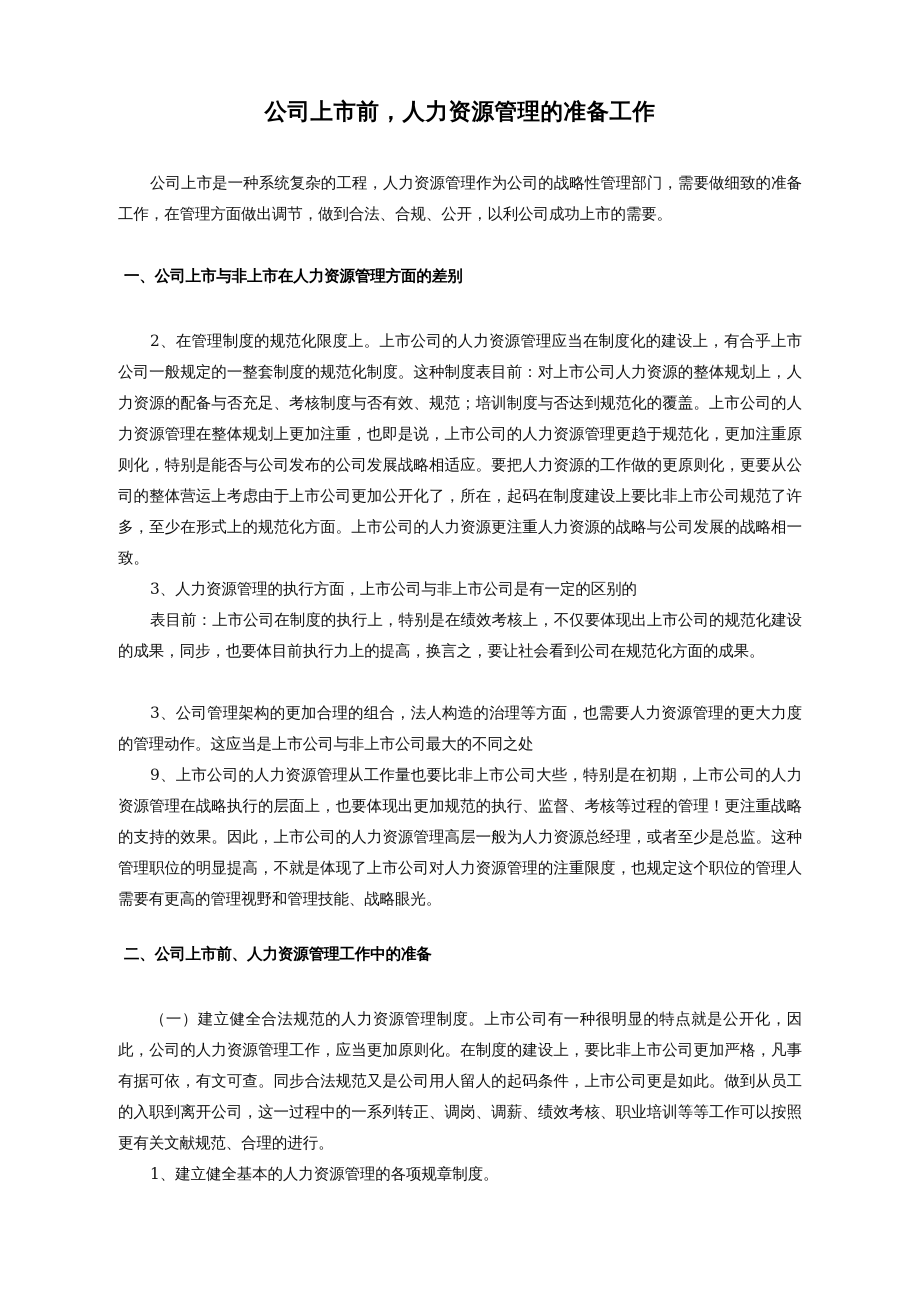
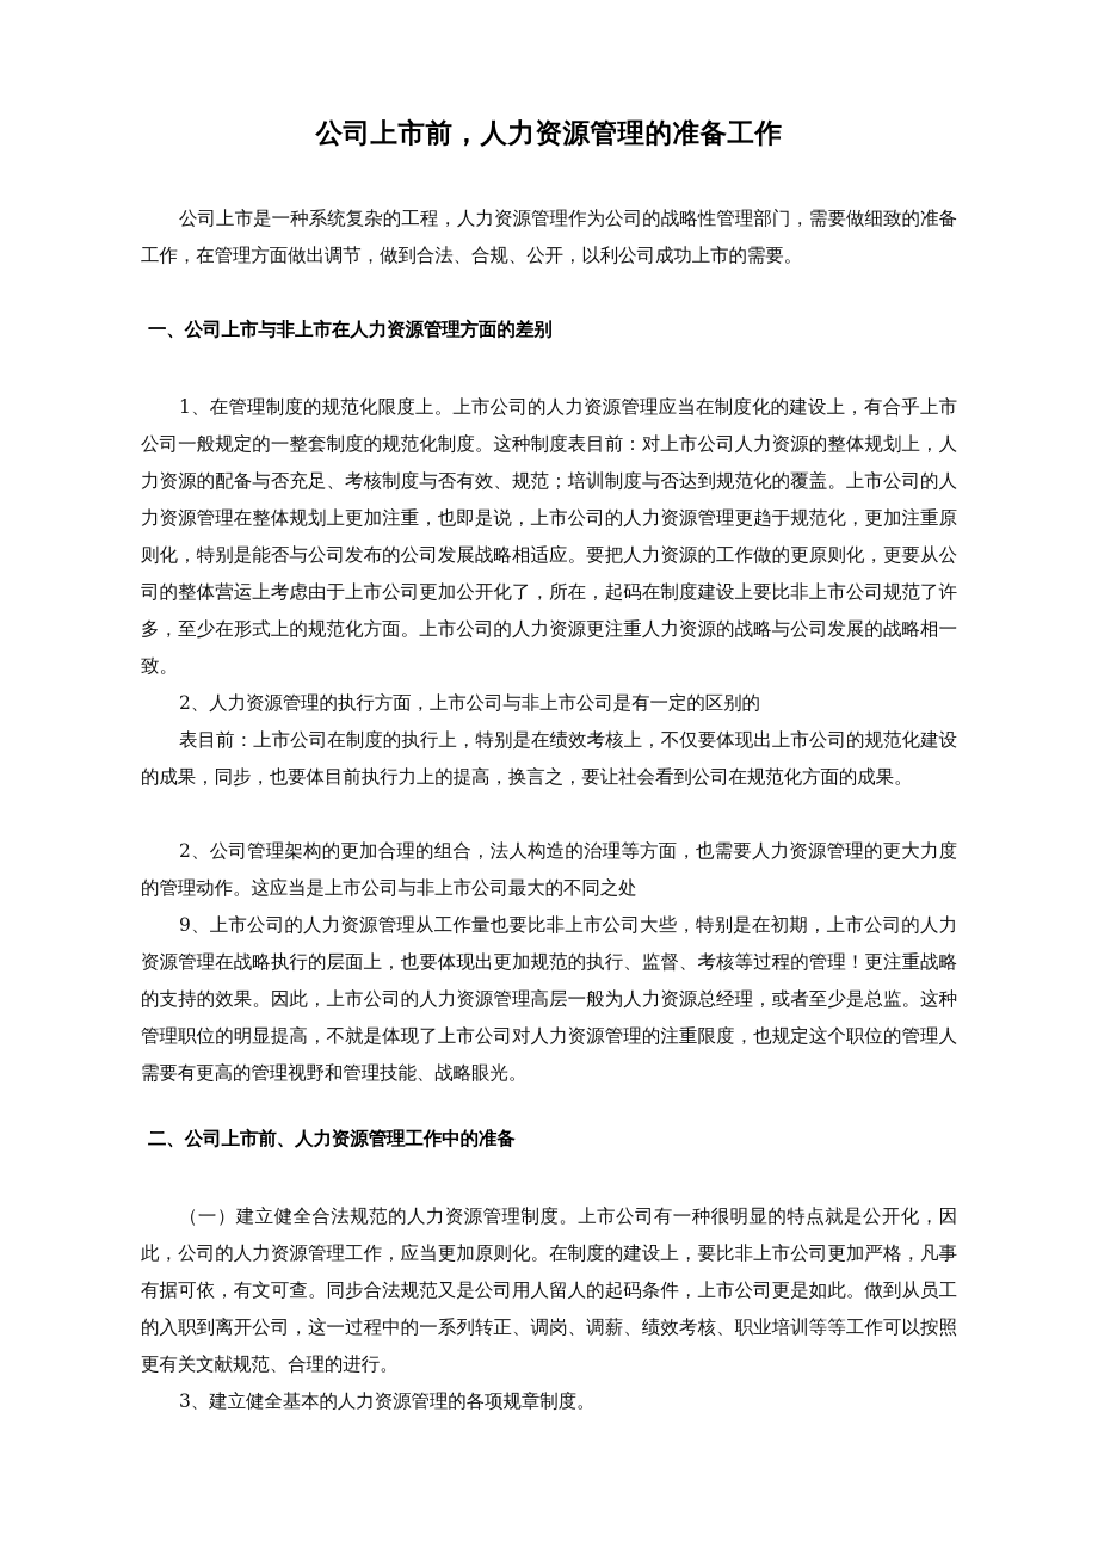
  公司上市前，人力资源管理的准备工作
  公司上市是一种系统复杂的工程，人力资源管理作为公司的战略性管理部门，需要做细致的准备工作，在管理方面做出调节，做到合法、合规、公开，以利公司成功上市的需要。
  一、公司上市与非上市在人力资源管理方面的差别
- 2、在管理制度的规范化限度上。上市公司的人力资源管理应当在制度化的建设上，有合乎上市公司一般规定的一整套制度的规范化制度。这种制度表目前：对上市公司人力资源的整体规划上，人力资源的配备与否充足、考核制度与否有效、规范；培训制度与否达到规范化的覆盖。上市公司的人力资源管理在整体规划上更加注重，也即是说，上市公司的人力资源管理更趋于规范化，更加注重原则化，特别是能否与公司发布的公司发展战略相适应。要把人力资源的工作做的更原则化，更要从公司的整体营运上考虑由于上市公司更加公开化了，所在，起码在制度建设上要比非上市公司规范了许多，至少在形式上的规范化方面。上市公司的人力资源更注重人力资源的战略与公司发展的战略相一致。
+ 1、在管理制度的规范化限度上。上市公司的人力资源管理应当在制度化的建设上，有合乎上市公司一般规定的一整套制度的规范化制度。这种制度表目前：对上市公司人力资源的整体规划上，人力资源的配备与否充足、考核制度与否有效、规范；培训制度与否达到规范化的覆盖。上市公司的人力资源管理在整体规划上更加注重，也即是说，上市公司的人力资源管理更趋于规范化，更加注重原则化，特别是能否与公司发布的公司发展战略相适应。要把人力资源的工作做的更原则化，更要从公司的整体营运上考虑由于上市公司更加公开化了，所在，起码在制度建设上要比非上市公司规范了许多，至少在形式上的规范化方面。上市公司的人力资源更注重人力资源的战略与公司发展的战略相一致。
- 3、人力资源管理的执行方面，上市公司与非上市公司是有一定的区别的
+ 2、人力资源管理的执行方面，上市公司与非上市公司是有一定的区别的
  表目前：上市公司在制度的执行上，特别是在绩效考核上，不仅要体现出上市公司的规范化建设的成果，同步，也要体目前执行力上的提高，换言之，要让社会看到公司在规范化方面的成果。
- 3、公司管理架构的更加合理的组合，法人构造的治理等方面，也需要人力资源管理的更大力度的管理动作。这应当是上市公司与非上市公司最大的不同之处
+ 2、公司管理架构的更加合理的组合，法人构造的治理等方面，也需要人力资源管理的更大力度的管理动作。这应当是上市公司与非上市公司最大的不同之处
  9、上市公司的人力资源管理从工作量也要比非上市公司大些，特别是在初期，上市公司的人力资源管理在战略执行的层面上，也要体现出更加规范的执行、监督、考核等过程的管理！更注重战略的支持的效果。因此，上市公司的人力资源管理高层一般为人力资源总经理，或者至少是总监。这种管理职位的明显提高，不就是体现了上市公司对人力资源管理的注重限度，也规定这个职位的管理人需要有更高的管理视野和管理技能、战略眼光。
  二、公司上市前、人力资源管理工作中的准备
  （一）建立健全合法规范的人力资源管理制度。上市公司有一种很明显的特点就是公开化，因此，公司的人力资源管理工作，应当更加原则化。在制度的建设上，要比非上市公司更加严格，凡事有据可依，有文可查。同步合法规范又是公司用人留人的起码条件，上市公司更是如此。做到从员工的入职到离开公司，这一过程中的一系列转正、调岗、调薪、绩效考核、职业培训等等工作可以按照更有关文献规范、合理的进行。
- 1、建立健全基本的人力资源管理的各项规章制度。
+ 3、建立健全基本的人力资源管理的各项规章制度。
